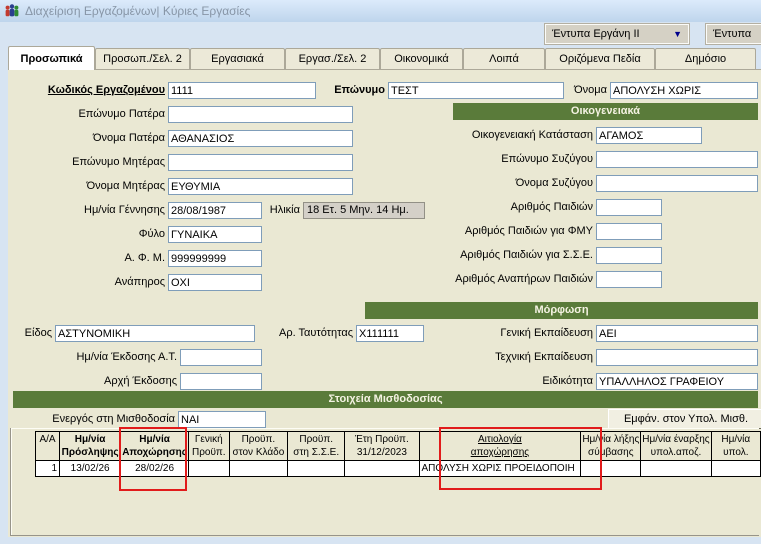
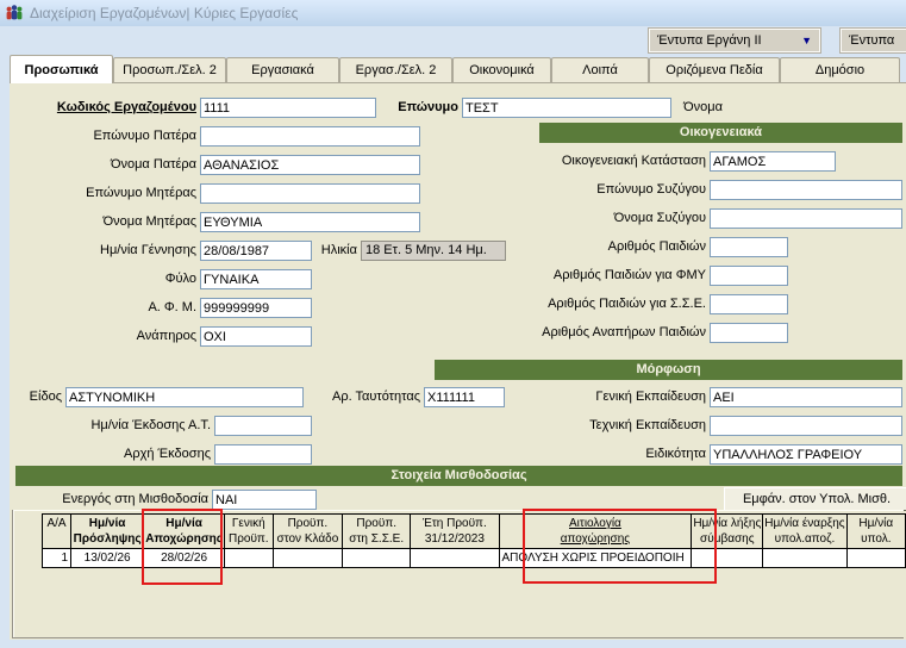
  Διαχείριση Εργαζομένων| Κύριες Εργασίες
  Έντυπα Εργάνη ΙΙ
  ▼
  Έντυπα
  Προσωπικά
  Προσωπ./Σελ. 2
  Εργασιακά
  Εργασ./Σελ. 2
  Οικονομικά
  Λοιπά
  Οριζόμενα Πεδία
  Δημόσιο
  Κωδικός Εργαζομένου
  1111
  Επώνυμο
  ΤΕΣΤ
  Όνομα
- ΑΠΟΛΥΣΗ ΧΩΡΙΣ
  Επώνυμο Πατέρα
  Όνομα Πατέρα
  ΑΘΑΝΑΣΙΟΣ
  Επώνυμο Μητέρας
  Όνομα Μητέρας
  ΕΥΘΥΜΙΑ
  Ημ/νία Γέννησης
  28/08/1987
  Ηλικία
  18 Ετ. 5 Μην. 14 Ημ.
  Φύλο
  ΓΥΝΑΙΚΑ
  Α. Φ. Μ.
  999999999
  Ανάπηρος
  ΟΧΙ
  Οικογενειακά
  Οικογενειακή Κατάσταση
  ΑΓΑΜΟΣ
  Επώνυμο Συζύγου
  Όνομα Συζύγου
  Αριθμός Παιδιών
  Αριθμός Παιδιών για ΦΜΥ
  Αριθμός Παιδιών για Σ.Σ.Ε.
  Αριθμός Αναπήρων Παιδιών
  Είδος
  ΑΣΤΥΝΟΜΙΚΗ
  Αρ. Ταυτότητας
  Χ111111
  Ημ/νία Έκδοσης Α.Τ.
  Αρχή Έκδοσης
  Μόρφωση
  Γενική Εκπαίδευση
  ΑΕΙ
  Τεχνική Εκπαίδευση
  Ειδικότητα
  ΥΠΑΛΛΗΛΟΣ ΓΡΑΦΕΙΟΥ
  Στοιχεία Μισθοδοσίας
  Ενεργός στη Μισθοδοσία
  ΝΑΙ
  Εμφάν. στον Υπολ. Μισθ.
  Α/Α	Ημ/νίαΠρόσληψης	Ημ/νίαΑποχώρησης	ΓενικήΠροϋπ.	Προϋπ.στον Κλάδο	Προϋπ.στη Σ.Σ.Ε.	Έτη Προϋπ.31/12/2023	Αιτιολογίααποχώρησης	Ημ/νία λήξηςσύμβασης	Ημ/νία έναρξηςυπολ.αποζ.	Ημ/νίαυπολ.
  1	13/02/26	28/02/26					ΑΠΟΛΥΣΗ ΧΩΡΙΣ ΠΡΟΕΙΔΟΠΟΙΗ
